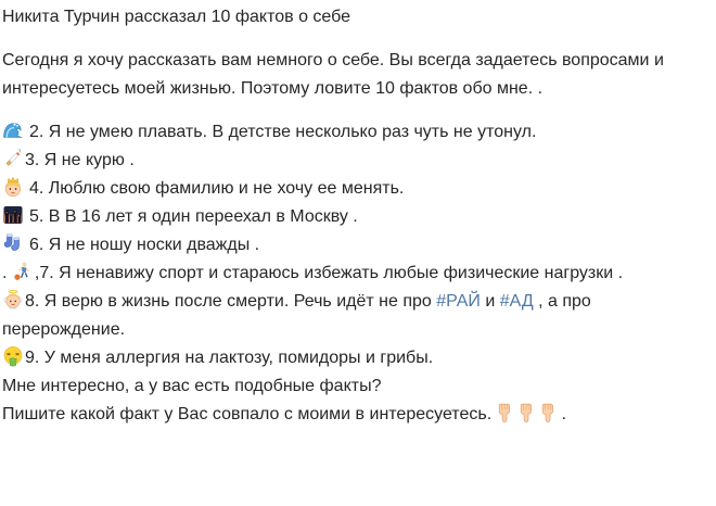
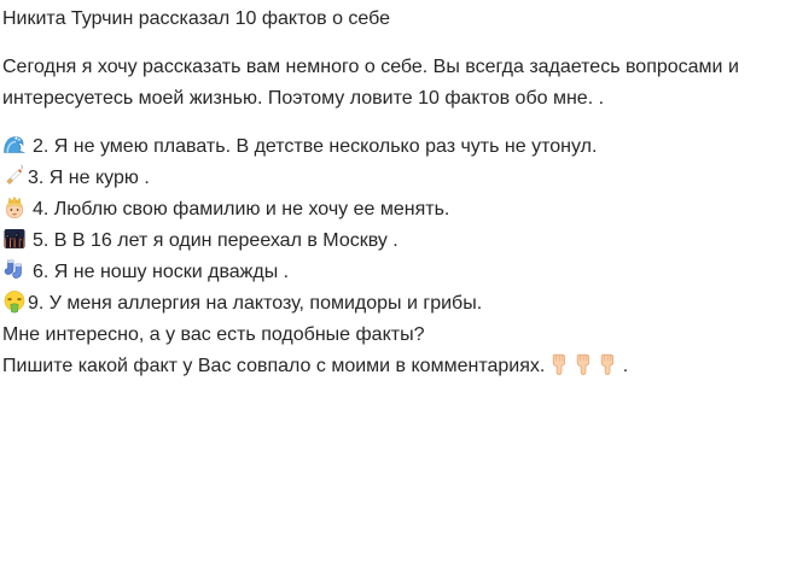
  Никита Турчин рассказал 10 фактов о себе
  Сегодня я хочу рассказать вам немного о себе. Вы всегда задаетесь вопросами и интересуетесь моей жизнью. Поэтому ловите 10 фактов обо мне. .
  2. Я не умею плавать. В детстве несколько раз чуть не утонул.
  3. Я не курю .
  4. Люблю свою фамилию и не хочу ее менять.
  5. В В 16 лет я один переехал в Москву .
  6. Я не ношу носки дважды .
- . ,7. Я ненавижу спорт и стараюсь избежать любые физические нагрузки .
- 8. Я верю в жизнь после смерти. Речь идёт не про #РАЙ и #АД , а про перерождение.
  9. У меня аллергия на лактозу, помидоры и грибы.
  Мне интересно, а у вас есть подобные факты?
- Пишите какой факт у Вас совпало с моими в интересуетесь. .
+ Пишите какой факт у Вас совпало с моими в комментариях. .
